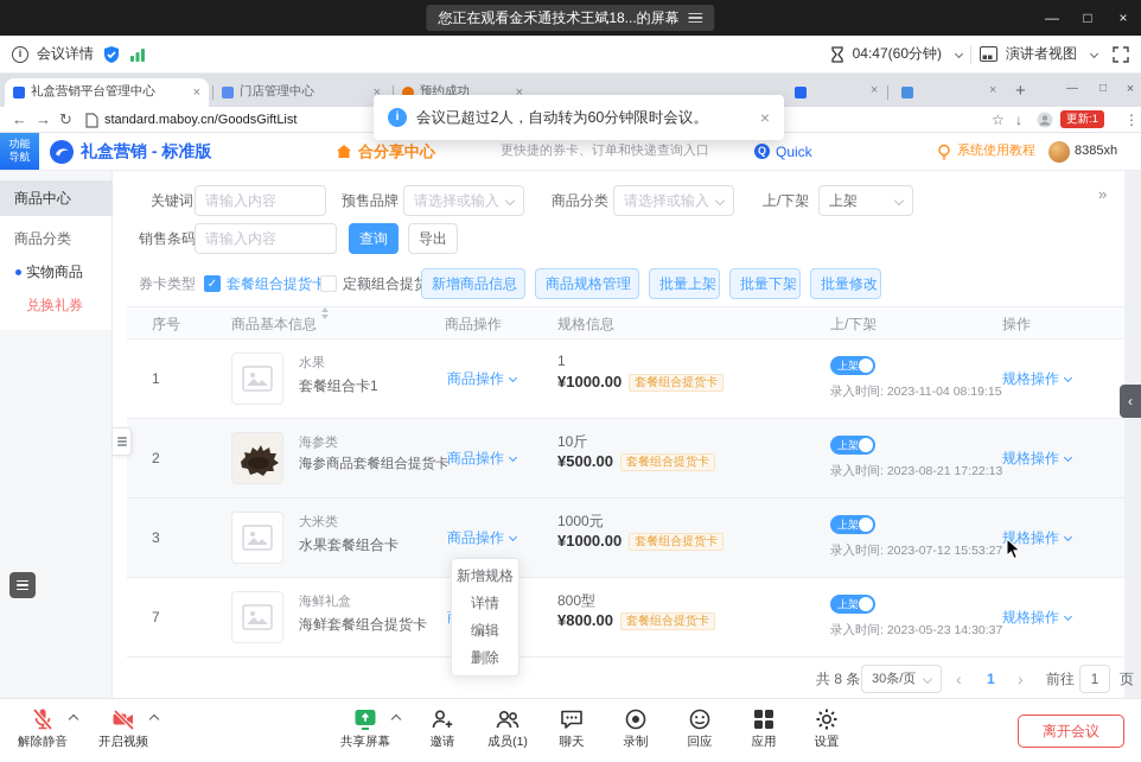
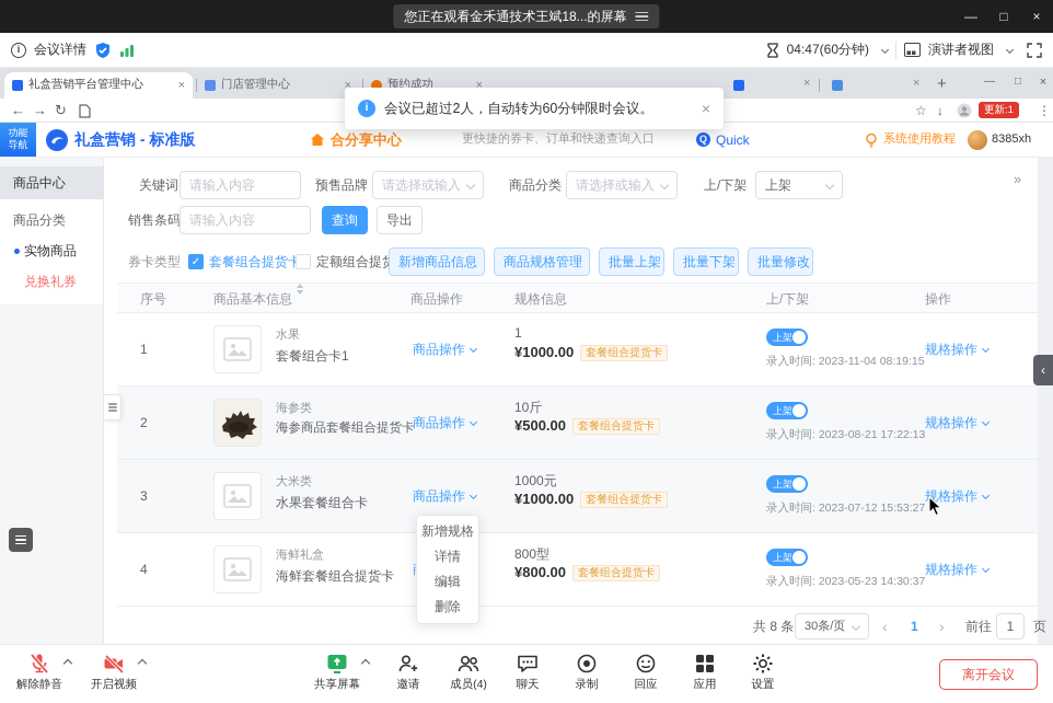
  您正在观看金禾通技术王斌18...的屏幕
  —
  □
  ×
  i
  会议详情
  04:47(60分钟)
  演讲者视图
  礼盒营销平台管理中心
  ×
  门店管理中心
  ×
  预约成功
  ×
  ×
  ×
  +
  —
  □
  ×
  ←
  →
  ↻
- standard.maboy.cn/GoodsGiftList
  ☆
  ↓
  更新:1
  ⋮
  功能
  导航
  礼盒营销 - 标准版
  合分享中心
  更快捷的券卡、订单和快递查询入口
  Q
  Quick
  系统使用教程
  8385xh
  商品中心
  商品分类
  实物商品
  兑换礼券
  关键词
  请输入内容
  预售品牌
  请选择或输入
  商品分类
  请选择或输入
  上/下架
  上架
  »
  销售条码
  请输入内容
  查询
  导出
  券卡类型
  ✓
  套餐组合提货卡
  定额组合提
  新增商品信息
  商品规格管理
  批量上架
  批量下架
  批量修改
  序号
  商品基本信息
  商品操作
  规格信息
  上/下架
  操作
  1
  水果
  套餐组合卡1
  商品操作
  1
  ¥1000.00 套餐组合提货卡
  上架
  录入时间: 2023-11-04 08:19:15
  规格操作
  2
  海参类
  海参商品套餐组合提货卡
  商品操作
  10斤
  ¥500.00 套餐组合提货卡
  上架
  录入时间: 2023-08-21 17:22:13
  规格操作
  3
  大米类
  水果套餐组合卡
  商品操作
  1000元
  ¥1000.00 套餐组合提货卡
  上架
  录入时间: 2023-07-12 15:53:27
  规格操作
- 7
+ 4
  海鲜礼盒
  海鲜套餐组合提货卡
  800型
  ¥800.00 套餐组合提货卡
  上架
  录入时间: 2023-05-23 14:30:37
  规格操作
  新增规格
  详情
  编辑
  删除
  共 8 条
  30条/页
  ‹
  1
  ›
  前往
  1
  页
  ‹
  解除静音
  开启视频
  共享屏幕
  邀请
- 成员(1)
+ 成员(4)
  聊天
  录制
  回应
  应用
  设置
  离开会议
  i
  会议已超过2人，自动转为60分钟限时会议。
  ×
